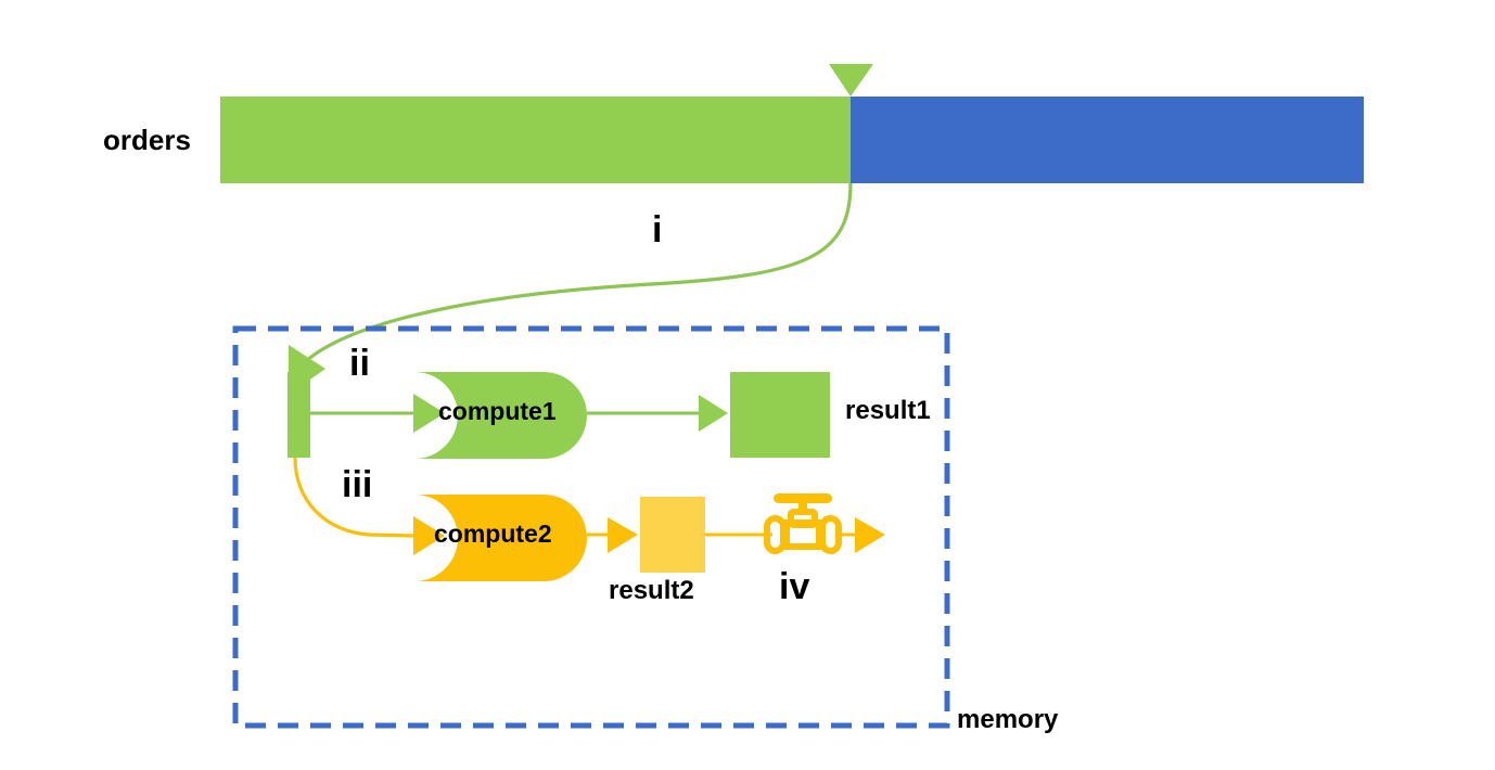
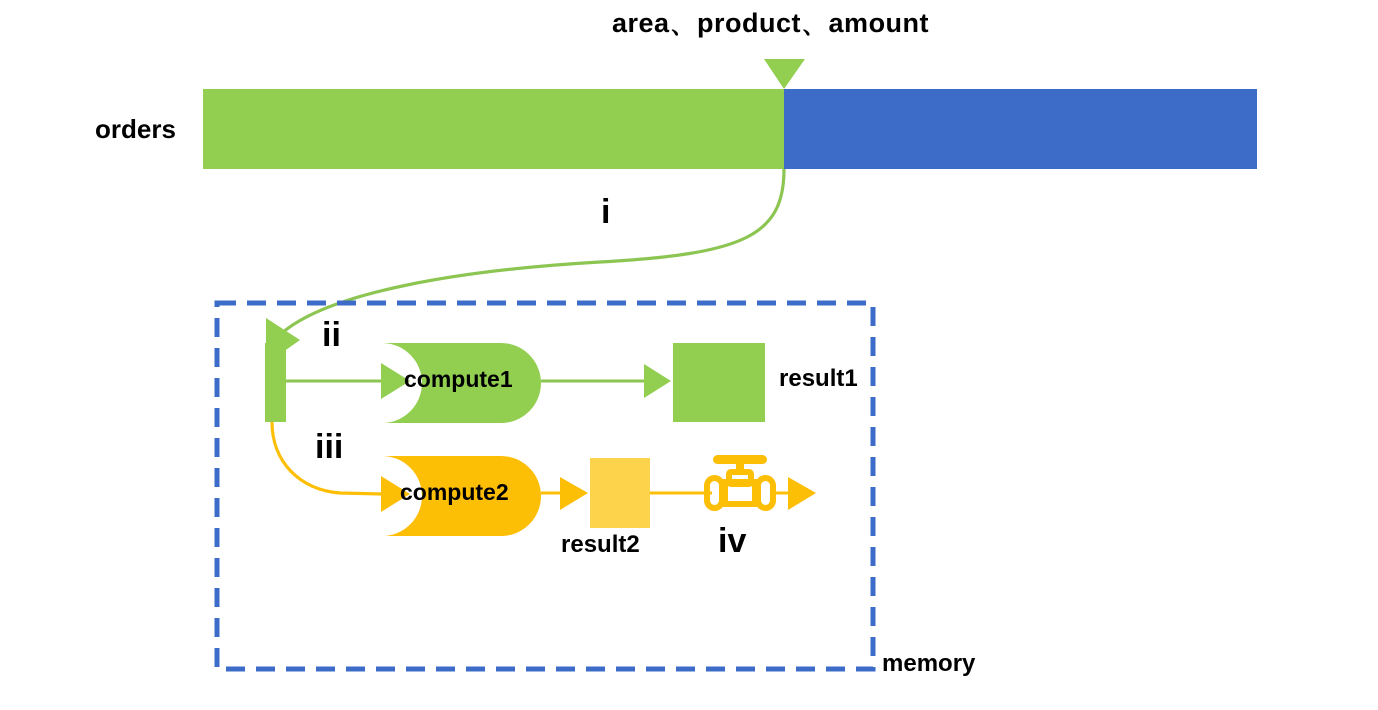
+ area、product、amount
  orders
  i
  ii
  iii
  iv
  compute1
  compute2
  result1
  result2
  memory
